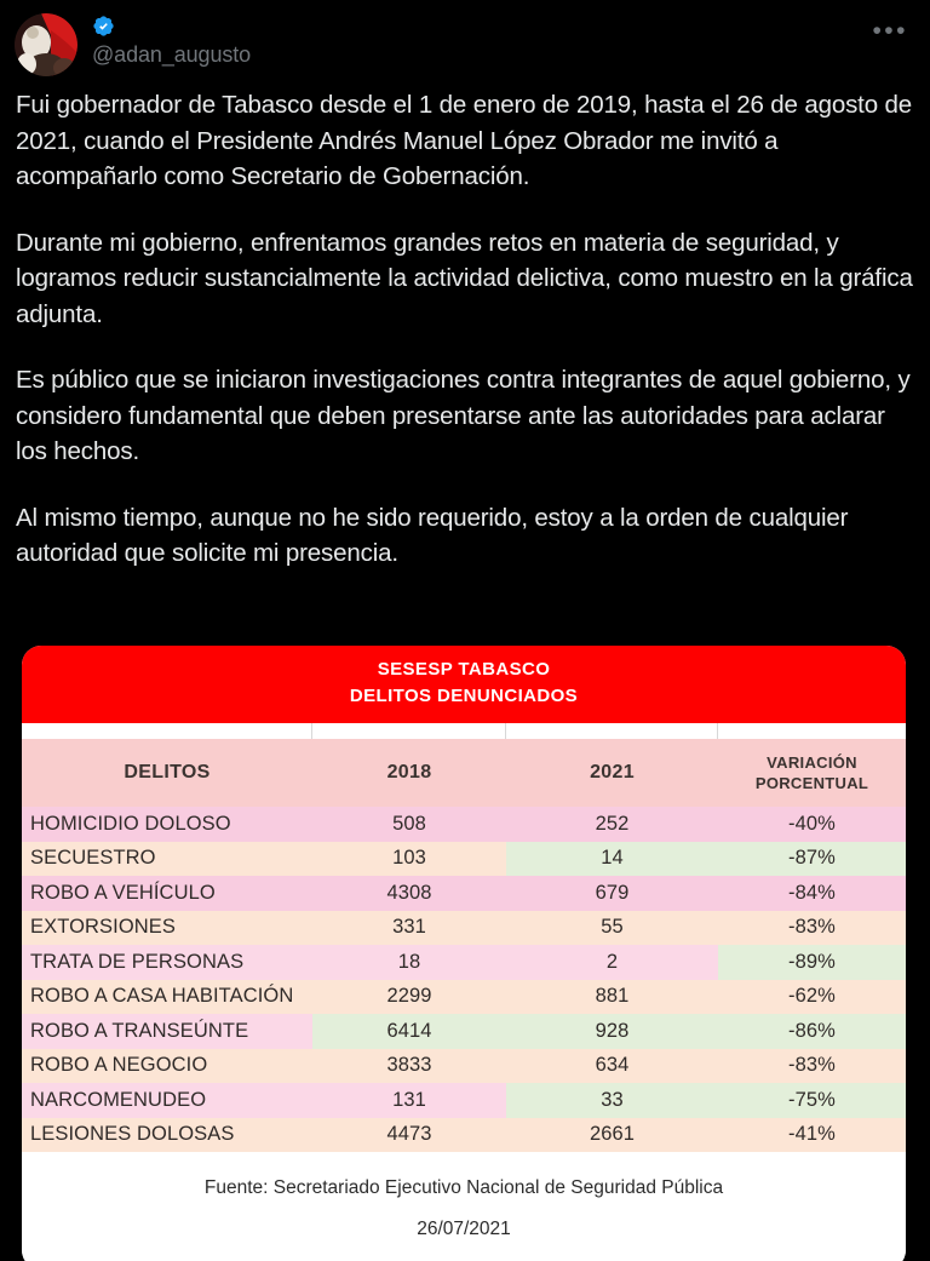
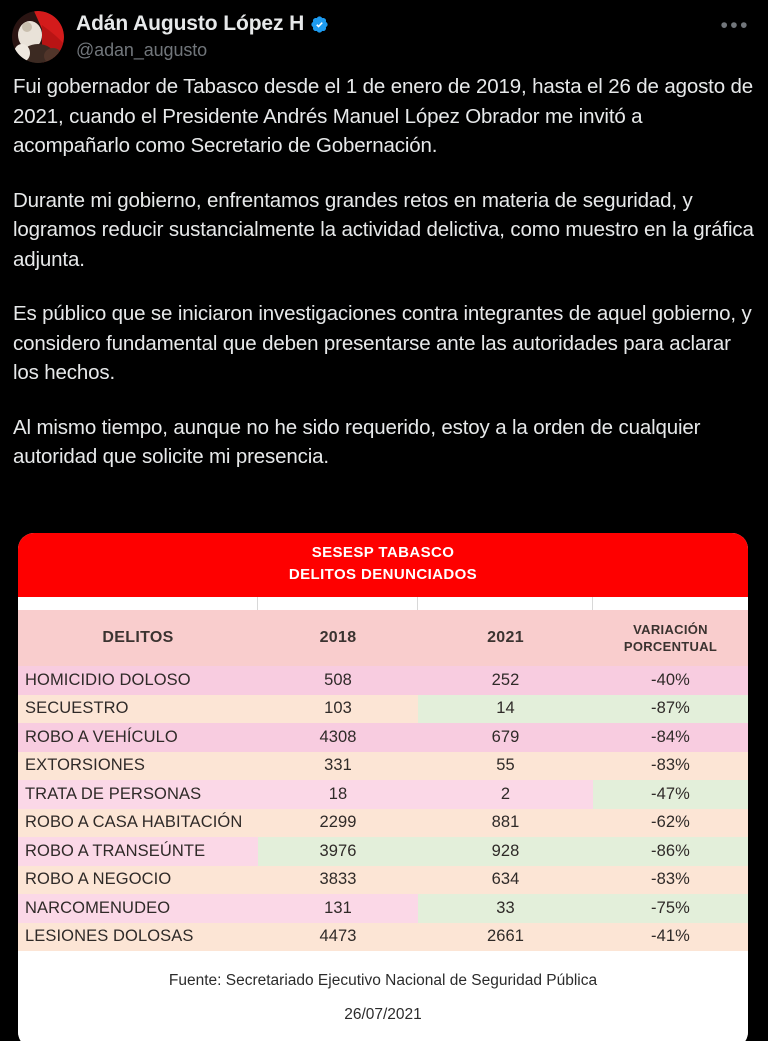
+ Adán Augusto López H
  @adan_augusto
  •••
  Fui gobernador de Tabasco desde el 1 de enero de 2019, hasta el 26 de agosto de 2021, cuando el Presidente Andrés Manuel López Obrador me invitó a acompañarlo como Secretario de Gobernación.
  Durante mi gobierno, enfrentamos grandes retos en materia de seguridad, y logramos reducir sustancialmente la actividad delictiva, como muestro en la gráfica adjunta.
  Es público que se iniciaron investigaciones contra integrantes de aquel gobierno, y considero fundamental que deben presentarse ante las autoridades para aclarar los hechos.
  Al mismo tiempo, aunque no he sido requerido, estoy a la orden de cualquier autoridad que solicite mi presencia.
  SESESP TABASCO
  DELITOS DENUNCIADOS
  DELITOS	2018	2021	VARIACIÓN PORCENTUAL
  HOMICIDIO DOLOSO	508	252	-40%
  SECUESTRO	103	14	-87%
  ROBO A VEHÍCULO	4308	679	-84%
  EXTORSIONES	331	55	-83%
- TRATA DE PERSONAS	18	2	-89%
+ TRATA DE PERSONAS	18	2	-47%
  ROBO A CASA HABITACIÓN	2299	881	-62%
- ROBO A TRANSEÚNTE	6414	928	-86%
+ ROBO A TRANSEÚNTE	3976	928	-86%
  ROBO A NEGOCIO	3833	634	-83%
  NARCOMENUDEO	131	33	-75%
  LESIONES DOLOSAS	4473	2661	-41%
  Fuente: Secretariado Ejecutivo Nacional de Seguridad Pública
  26/07/2021
